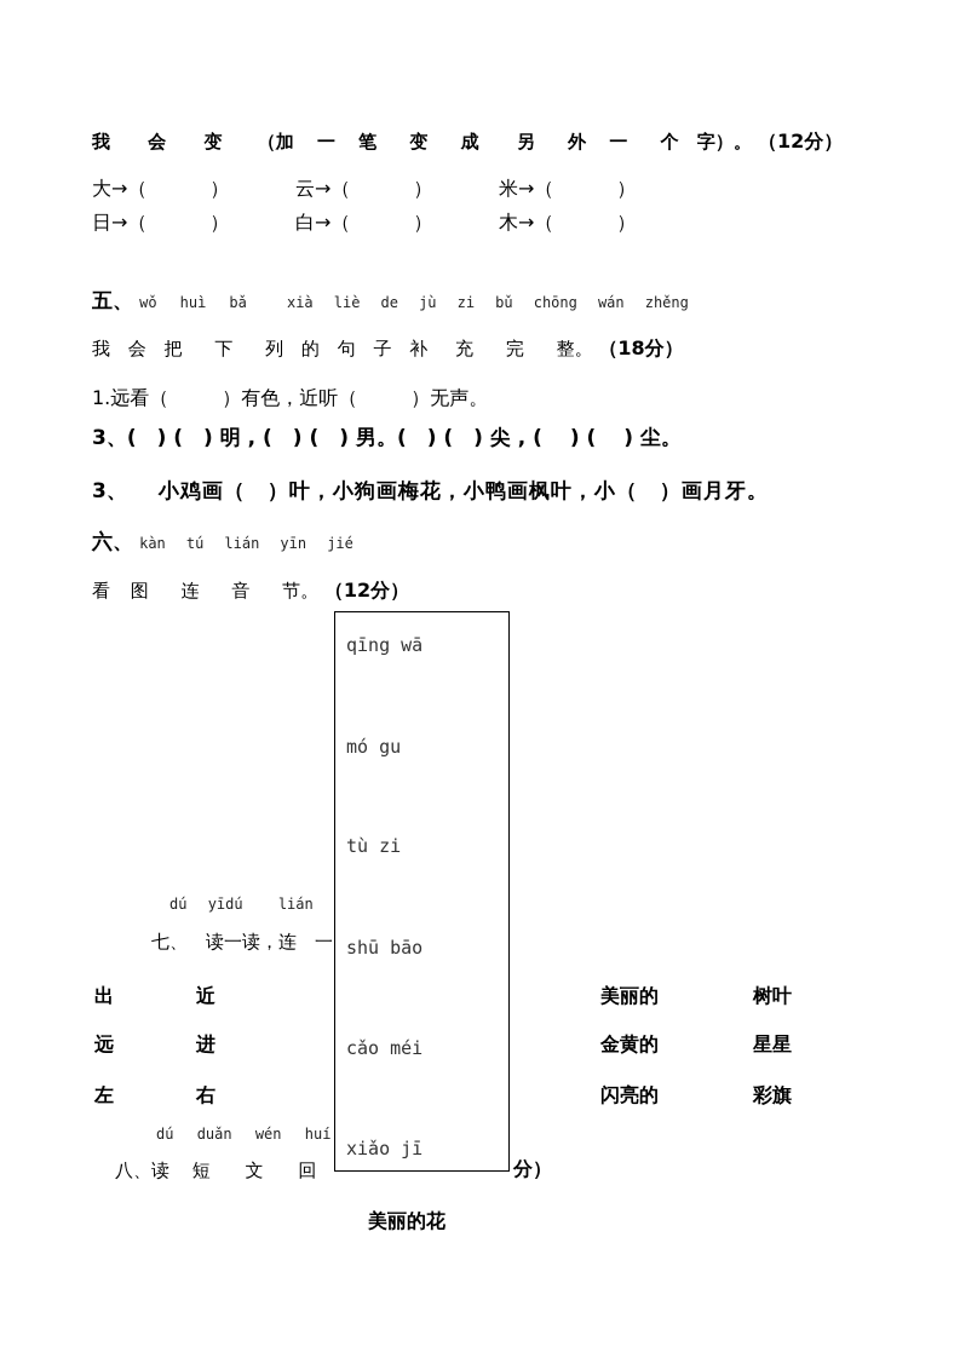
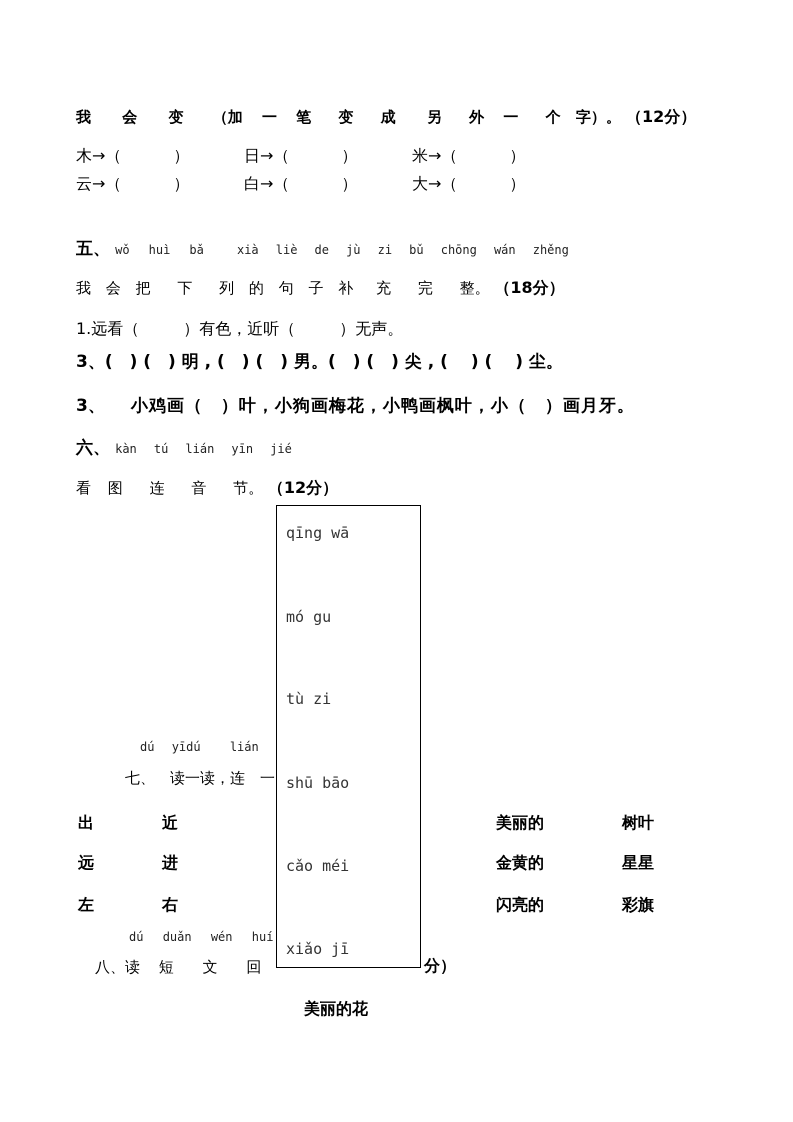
  我 会 变 （加 一 笔 变 成 另 外 一 个 字）。 （12分）
- 大→（ ）
+ 木→（ ）
- 云→（ ）
+ 日→（ ）
  米→（ ）
- 日→（ ）
+ 云→（ ）
  白→（ ）
- 木→（ ）
+ 大→（ ）
  五、 wǒ huì bǎ xià liè de jù zi bǔ chōng wán zhěng
  我 会 把 下 列 的 句 子 补 充 完 整。 （18分）
  1.远看（ ）有色，近听（ ）无声。
  3、( ) ( ) 明 , ( ) ( ) 男。( ) ( ) 尖 , ( ) ( ) 尘。
  3、 小鸡画（ ）叶，小狗画梅花，小鸭画枫叶，小（ ）画月牙。
  六、 kàn tú lián yīn jié
  看 图 连 音 节。 （12分）
  dú yīdú lián
  七、 读一读，连 一
  出
  近
  远
  进
  左
  右
  美丽的
  树叶
  金黄的
  星星
  闪亮的
  彩旗
  dú duǎn wén huí
  八、读 短 文 回
  分）
  美丽的花
  qīng wā
  mó gu
  tù zi
  shū bāo
  cǎo méi
  xiǎo jī
